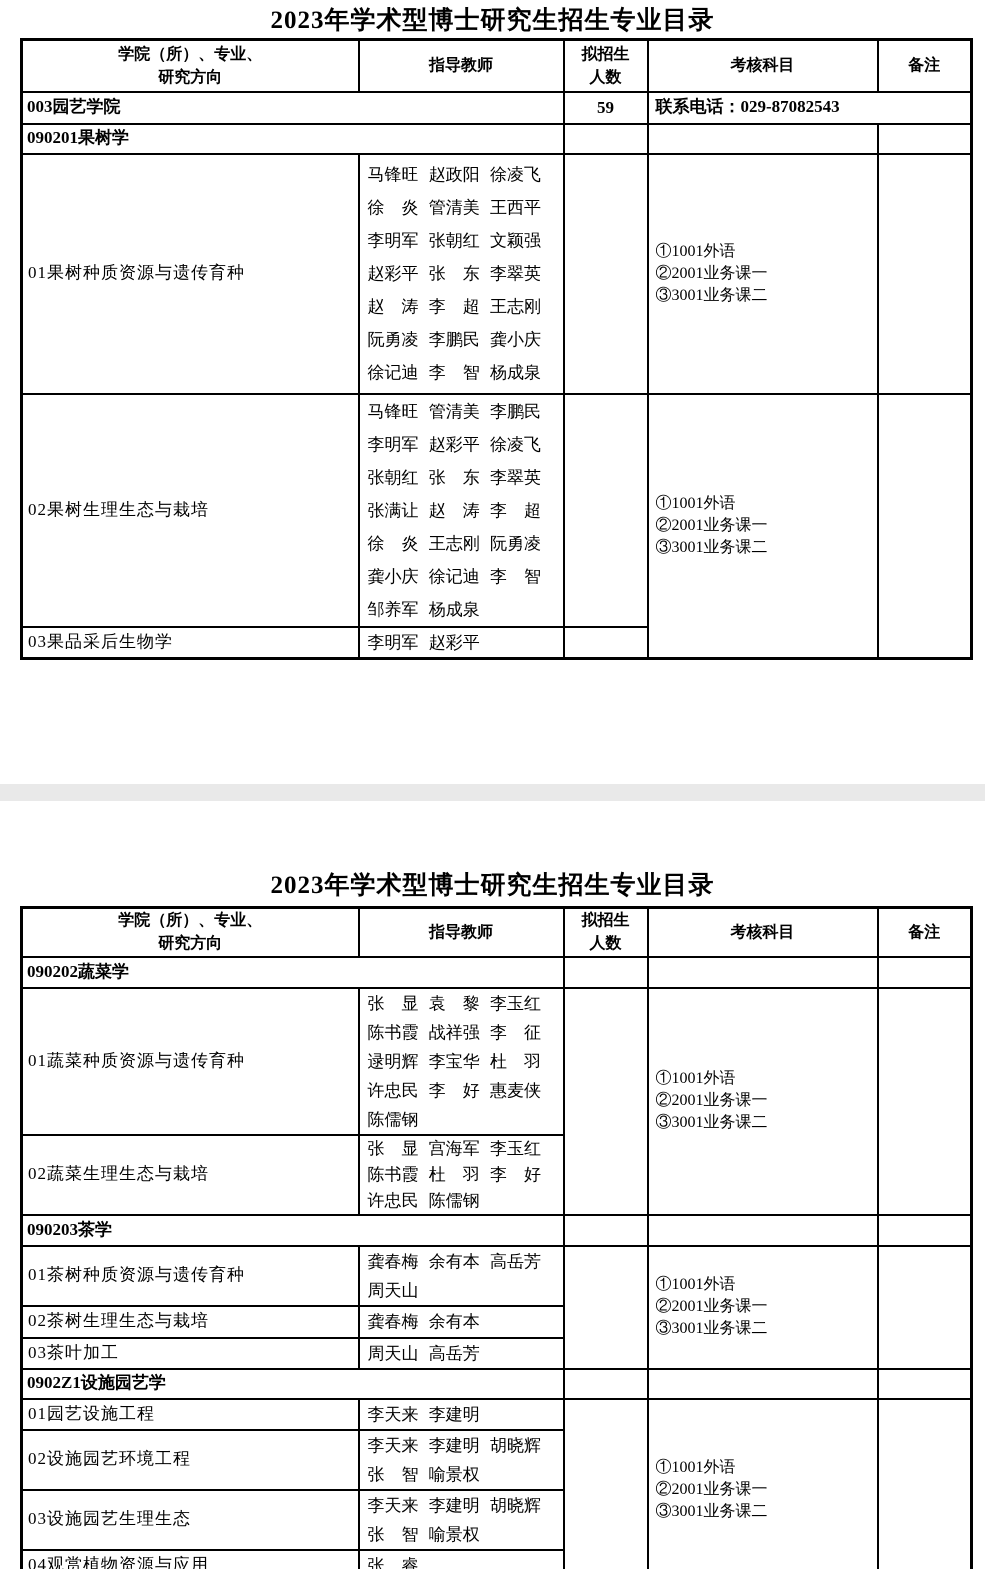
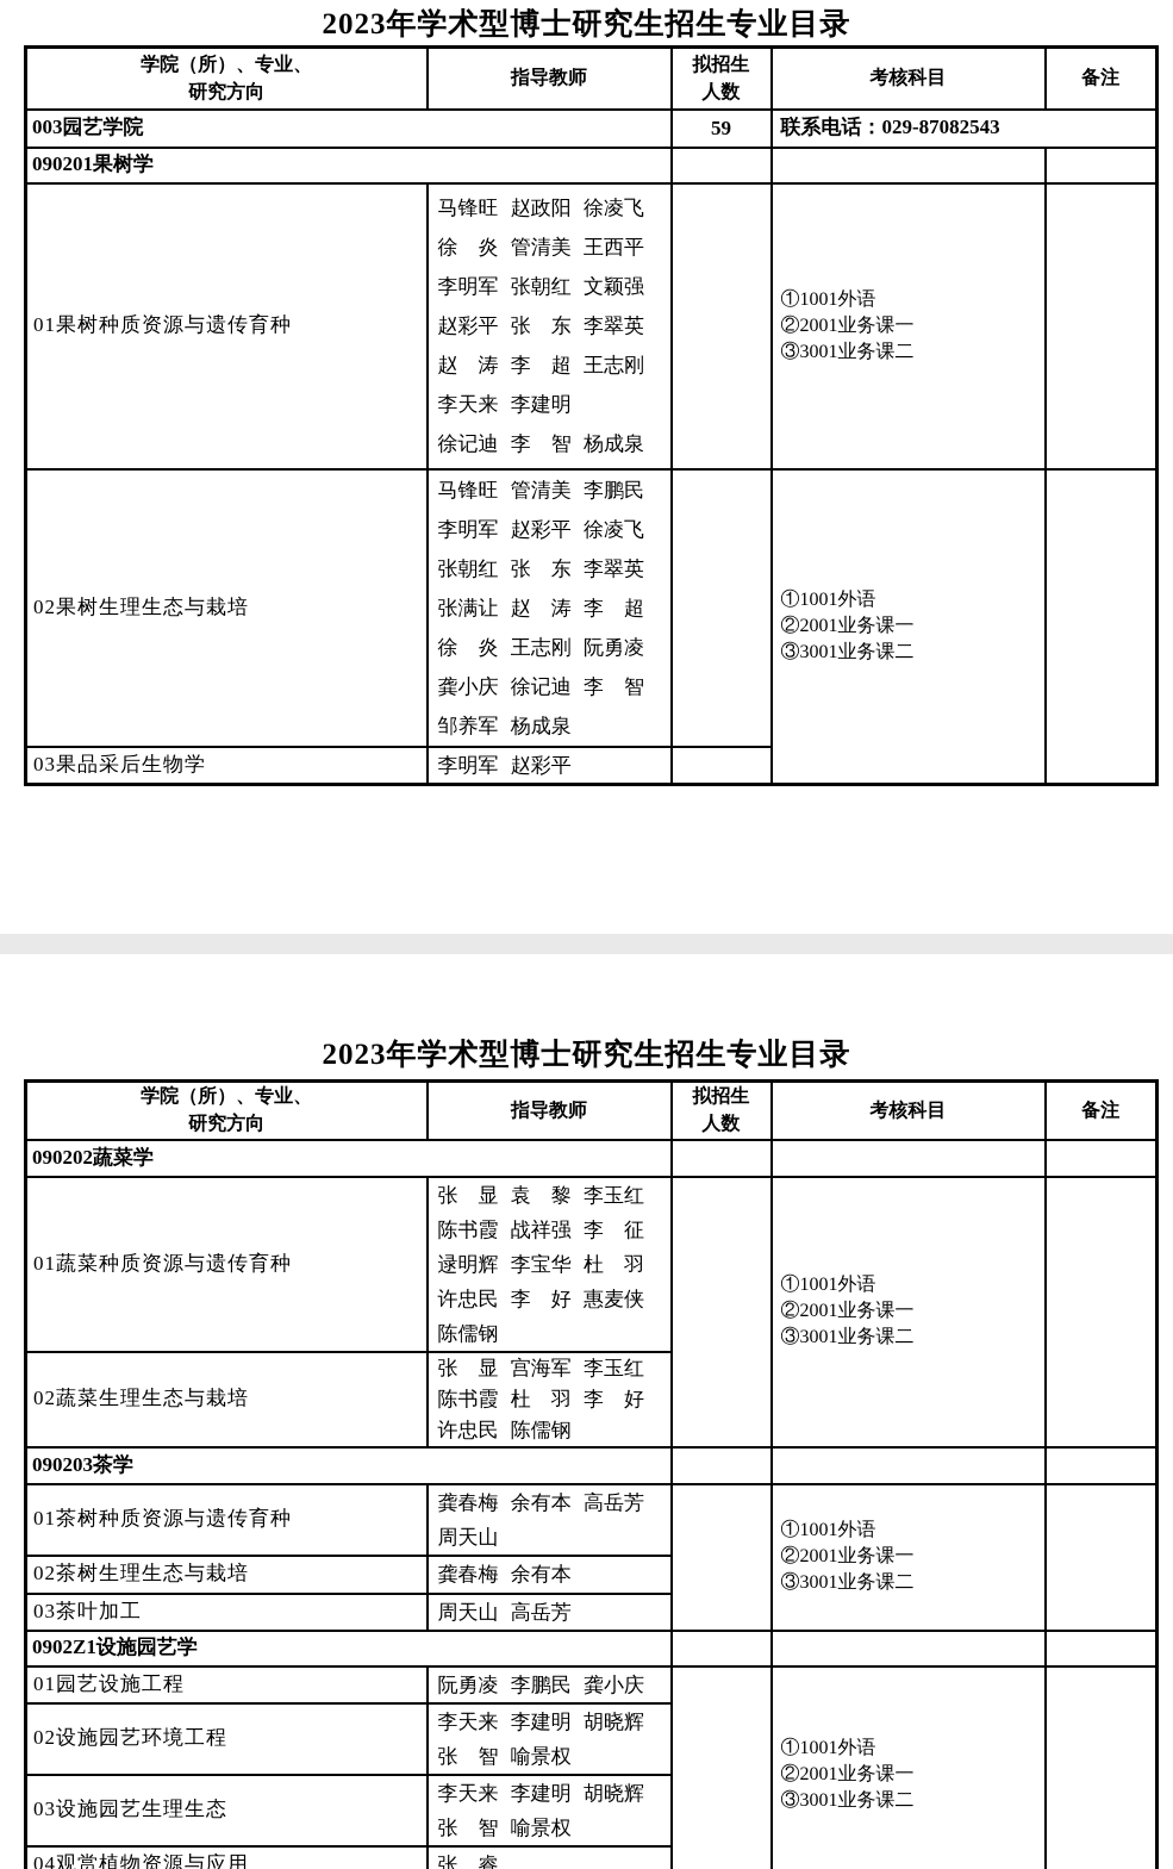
  2023年学术型博士研究生招生专业目录
  学院（所）、专业、研究方向	指导教师	拟招生人数	考核科目	备注
  003园艺学院	59	联系电话：029-87082543
  090201果树学
- 01果树种质资源与遗传育种	马锋旺 赵政阳 徐凌飞徐 炎 管清美 王西平李明军 张朝红 文颖强赵彩平 张 东 李翠英赵 涛 李 超 王志刚阮勇凌 李鹏民 龚小庆徐记迪 李 智 杨成泉		①1001外语②2001业务课一③3001业务课二
+ 01果树种质资源与遗传育种	马锋旺 赵政阳 徐凌飞徐 炎 管清美 王西平李明军 张朝红 文颖强赵彩平 张 东 李翠英赵 涛 李 超 王志刚李天来 李建明徐记迪 李 智 杨成泉		①1001外语②2001业务课一③3001业务课二
  02果树生理生态与栽培	马锋旺 管清美 李鹏民李明军 赵彩平 徐凌飞张朝红 张 东 李翠英张满让 赵 涛 李 超徐 炎 王志刚 阮勇凌龚小庆 徐记迪 李 智邹养军 杨成泉		①1001外语②2001业务课一③3001业务课二
  03果品采后生物学	李明军 赵彩平
  2023年学术型博士研究生招生专业目录
  学院（所）、专业、研究方向	指导教师	拟招生人数	考核科目	备注
  090202蔬菜学
  01蔬菜种质资源与遗传育种	张 显 袁 黎 李玉红陈书霞 战祥强 李 征逯明辉 李宝华 杜 羽许忠民 李 好 惠麦侠陈儒钢		①1001外语②2001业务课一③3001业务课二
  02蔬菜生理生态与栽培	张 显 宫海军 李玉红陈书霞 杜 羽 李 好许忠民 陈儒钢
  090203茶学
  01茶树种质资源与遗传育种	龚春梅 余有本 高岳芳周天山		①1001外语②2001业务课一③3001业务课二
  02茶树生理生态与栽培	龚春梅 余有本
  03茶叶加工	周天山 高岳芳
  0902Z1设施园艺学
- 01园艺设施工程	李天来 李建明		①1001外语②2001业务课一③3001业务课二
+ 01园艺设施工程	阮勇凌 李鹏民 龚小庆		①1001外语②2001业务课一③3001业务课二
  02设施园艺环境工程	李天来 李建明 胡晓辉张 智 喻景权
  03设施园艺生理生态	李天来 李建明 胡晓辉张 智 喻景权
  04观赏植物资源与应用	张 睿
